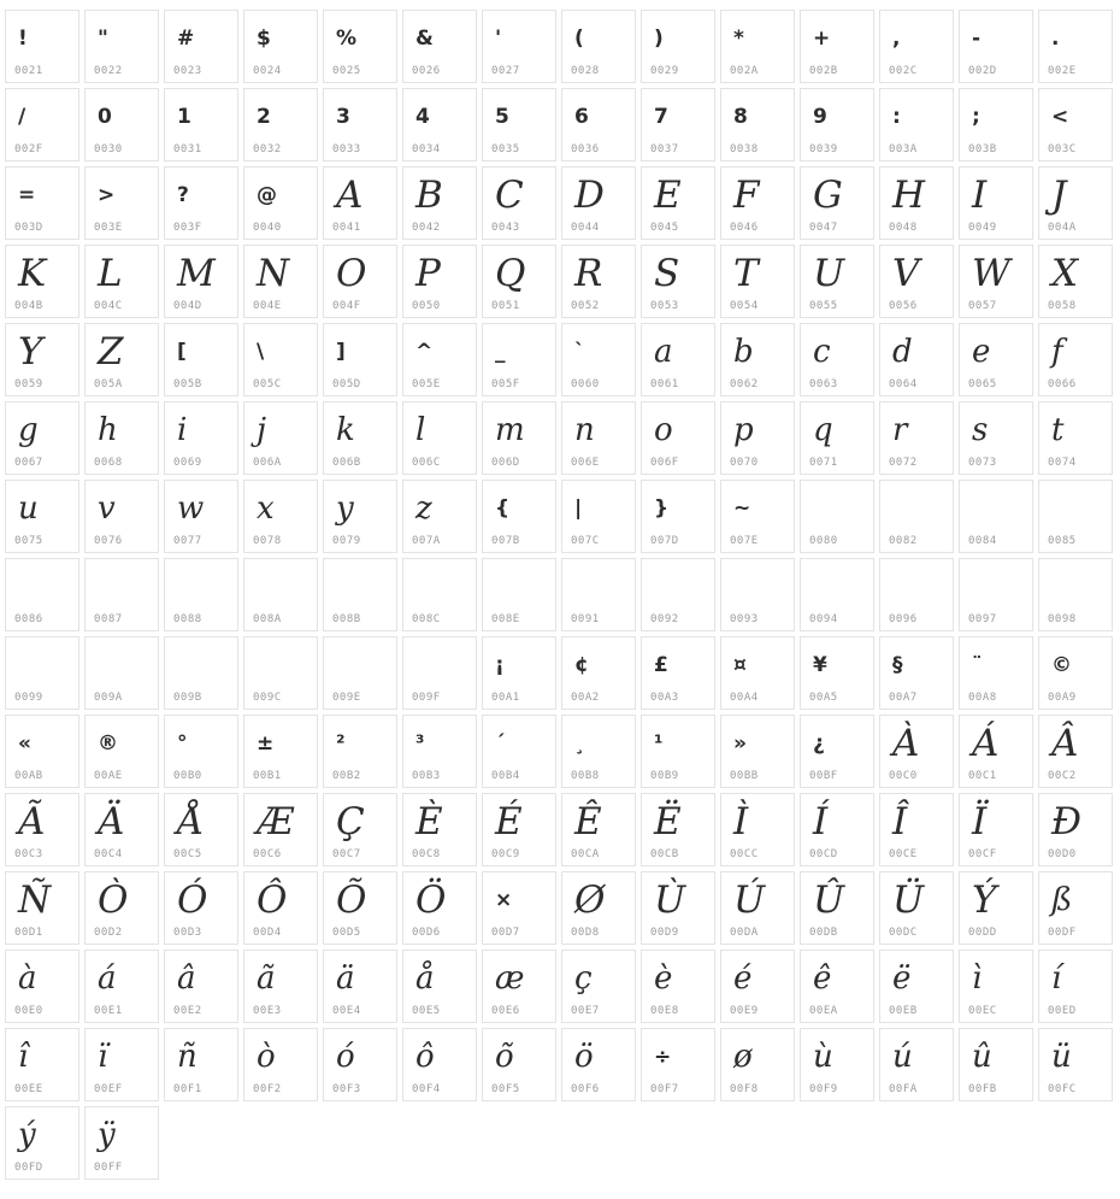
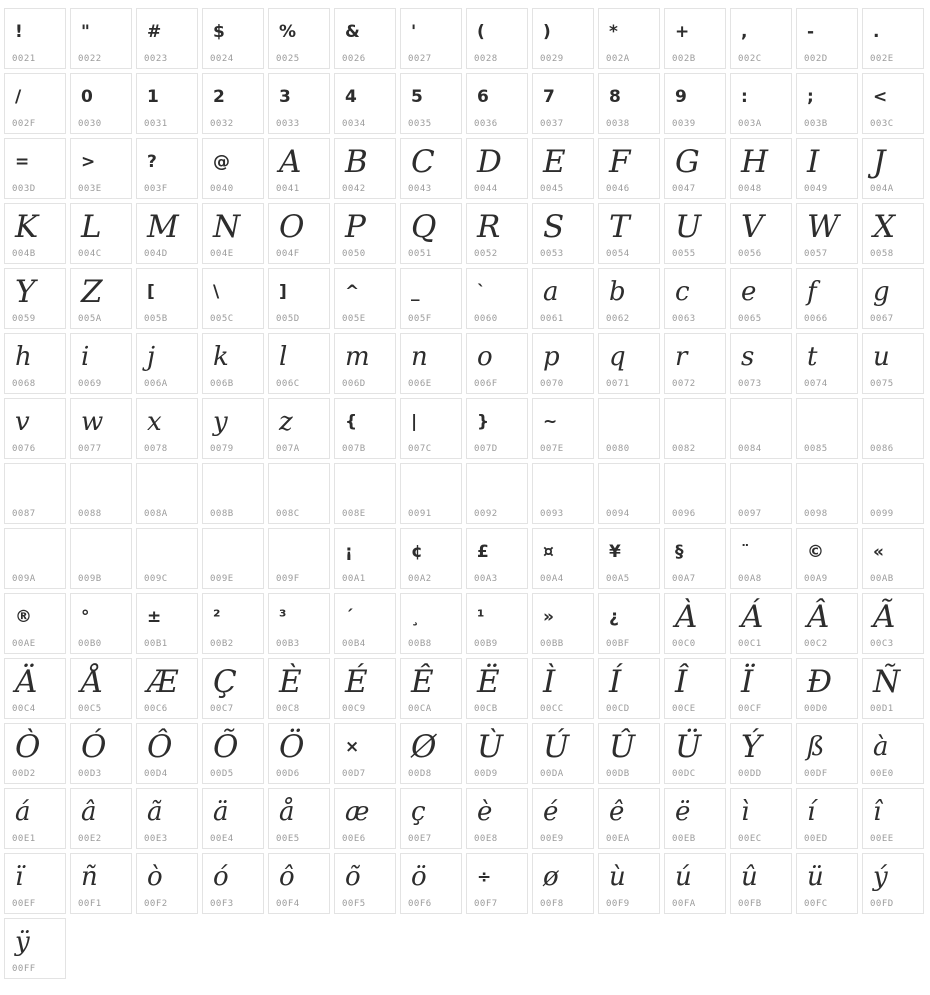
  !
  0021
  "
  0022
  #
  0023
  $
  0024
  %
  0025
  &
  0026
  '
  0027
  (
  0028
  )
  0029
  *
  002A
  +
  002B
  ,
  002C
  -
  002D
  .
  002E
  /
  002F
  0
  0030
  1
  0031
  2
  0032
  3
  0033
  4
  0034
  5
  0035
  6
  0036
  7
  0037
  8
  0038
  9
  0039
  :
  003A
  ;
  003B
  <
  003C
  =
  003D
  >
  003E
  ?
  003F
  @
  0040
  A
  0041
  B
  0042
  C
  0043
  D
  0044
  E
  0045
  F
  0046
  G
  0047
  H
  0048
  I
  0049
  J
  004A
  K
  004B
  L
  004C
  M
  004D
  N
  004E
  O
  004F
  P
  0050
  Q
  0051
  R
  0052
  S
  0053
  T
  0054
  U
  0055
  V
  0056
  W
  0057
  X
  0058
  Y
  0059
  Z
  005A
  [
  005B
  \
  005C
  ]
  005D
  ^
  005E
  _
  005F
  `
  0060
  a
  0061
  b
  0062
  c
  0063
- d
- 0064
  e
  0065
  f
  0066
  g
  0067
  h
  0068
  i
  0069
  j
  006A
  k
  006B
  l
  006C
  m
  006D
  n
  006E
  o
  006F
  p
  0070
  q
  0071
  r
  0072
  s
  0073
  t
  0074
  u
  0075
  v
  0076
  w
  0077
  x
  0078
  y
  0079
  z
  007A
  {
  007B
  |
  007C
  }
  007D
  ~
  007E
  0080
  0082
  0084
  0085
  0086
  0087
  0088
  008A
  008B
  008C
  008E
  0091
  0092
  0093
  0094
  0096
  0097
  0098
  0099
  009A
  009B
  009C
  009E
  009F
  ¡
  00A1
  ¢
  00A2
  £
  00A3
  ¤
  00A4
  ¥
  00A5
  §
  00A7
  ¨
  00A8
  ©
  00A9
  «
  00AB
  ®
  00AE
  °
  00B0
  ±
  00B1
  ²
  00B2
  ³
  00B3
  ´
  00B4
  ¸
  00B8
  ¹
  00B9
  »
  00BB
  ¿
  00BF
  À
  00C0
  Á
  00C1
  Â
  00C2
  Ã
  00C3
  Ä
  00C4
  Å
  00C5
  Æ
  00C6
  Ç
  00C7
  È
  00C8
  É
  00C9
  Ê
  00CA
  Ë
  00CB
  Ì
  00CC
  Í
  00CD
  Î
  00CE
  Ï
  00CF
  Ð
  00D0
  Ñ
  00D1
  Ò
  00D2
  Ó
  00D3
  Ô
  00D4
  Õ
  00D5
  Ö
  00D6
  ×
  00D7
  Ø
  00D8
  Ù
  00D9
  Ú
  00DA
  Û
  00DB
  Ü
  00DC
  Ý
  00DD
  ß
  00DF
  à
  00E0
  á
  00E1
  â
  00E2
  ã
  00E3
  ä
  00E4
  å
  00E5
  æ
  00E6
  ç
  00E7
  è
  00E8
  é
  00E9
  ê
  00EA
  ë
  00EB
  ì
  00EC
  í
  00ED
  î
  00EE
  ï
  00EF
  ñ
  00F1
  ò
  00F2
  ó
  00F3
  ô
  00F4
  õ
  00F5
  ö
  00F6
  ÷
  00F7
  ø
  00F8
  ù
  00F9
  ú
  00FA
  û
  00FB
  ü
  00FC
  ý
  00FD
  ÿ
  00FF
